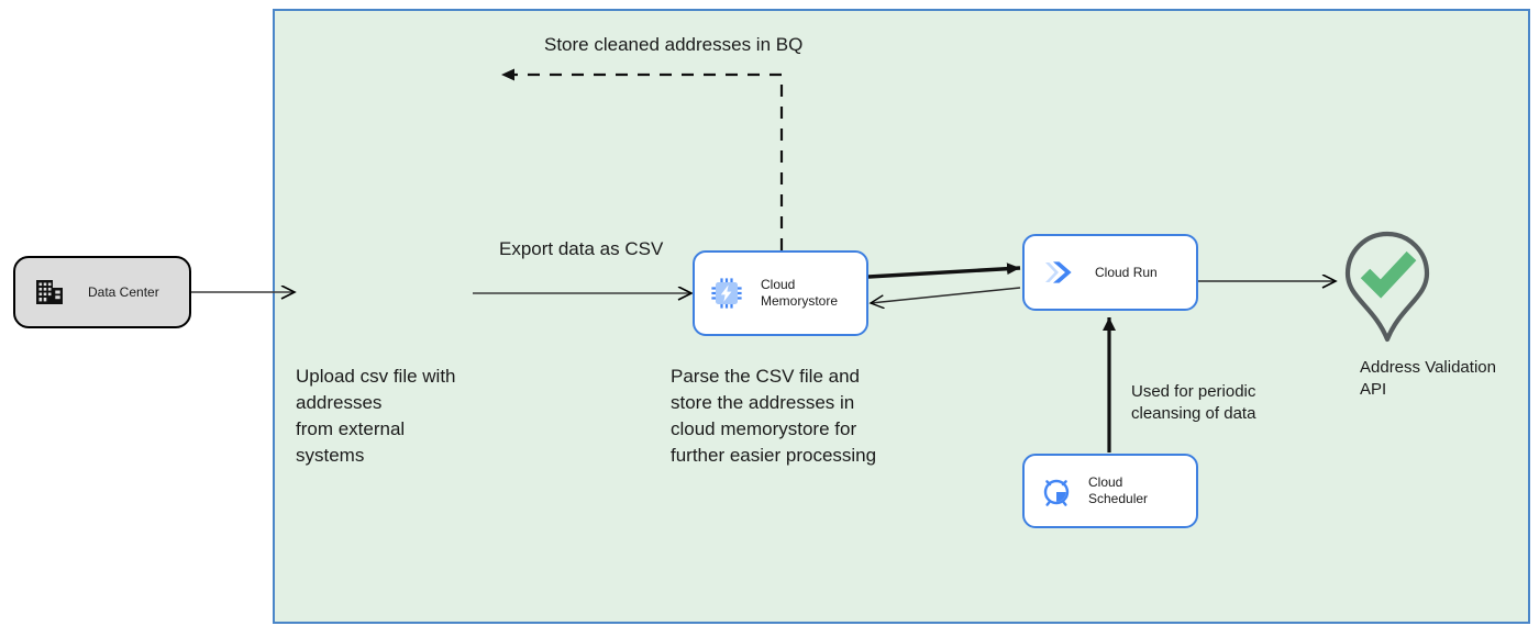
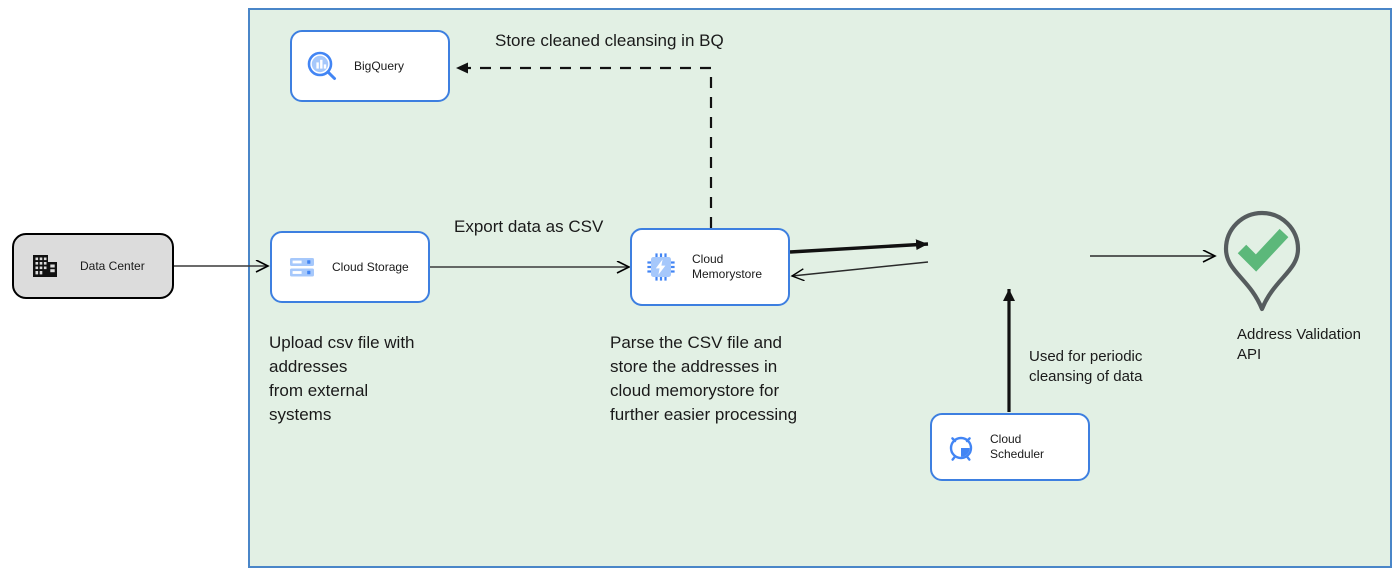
  Data Center
+ BigQuery
+ Cloud Storage
  Cloud
  Memorystore
- Cloud Run
  Cloud Scheduler
  Address Validation
  API
- Store cleaned addresses in BQ
+ Store cleaned cleansing in BQ
  Export data as CSV
  Used for periodic
  cleansing of data
  Upload csv file with
  addresses
  from external
  systems
  Parse the CSV file and
  store the addresses in
  cloud memorystore for
  further easier processing
